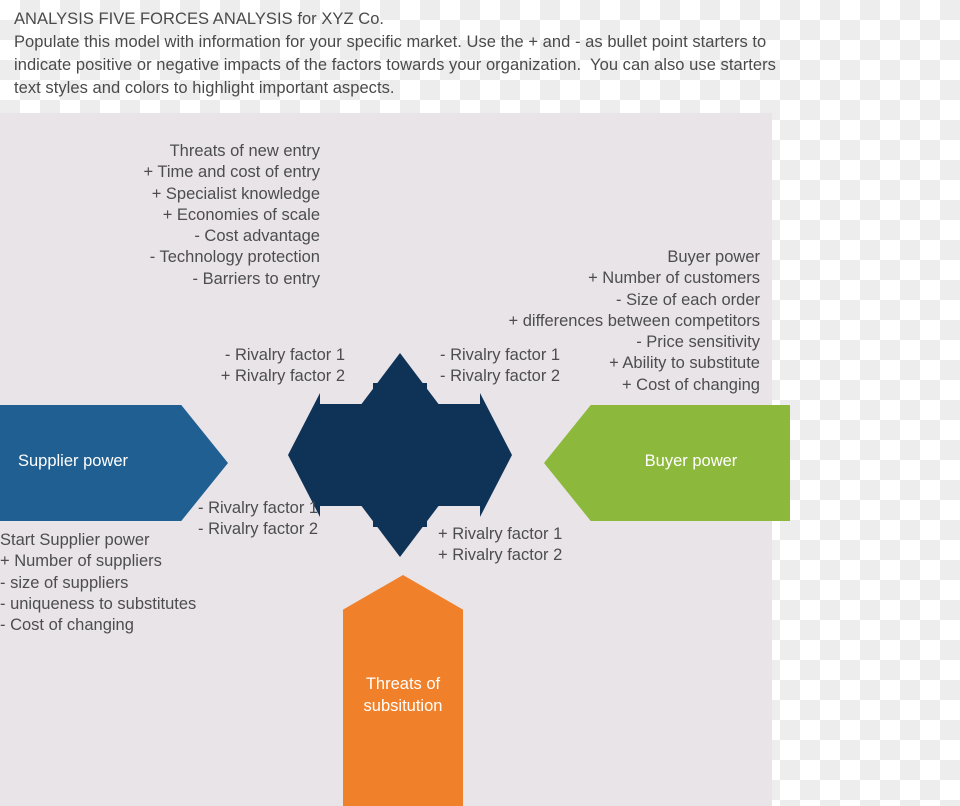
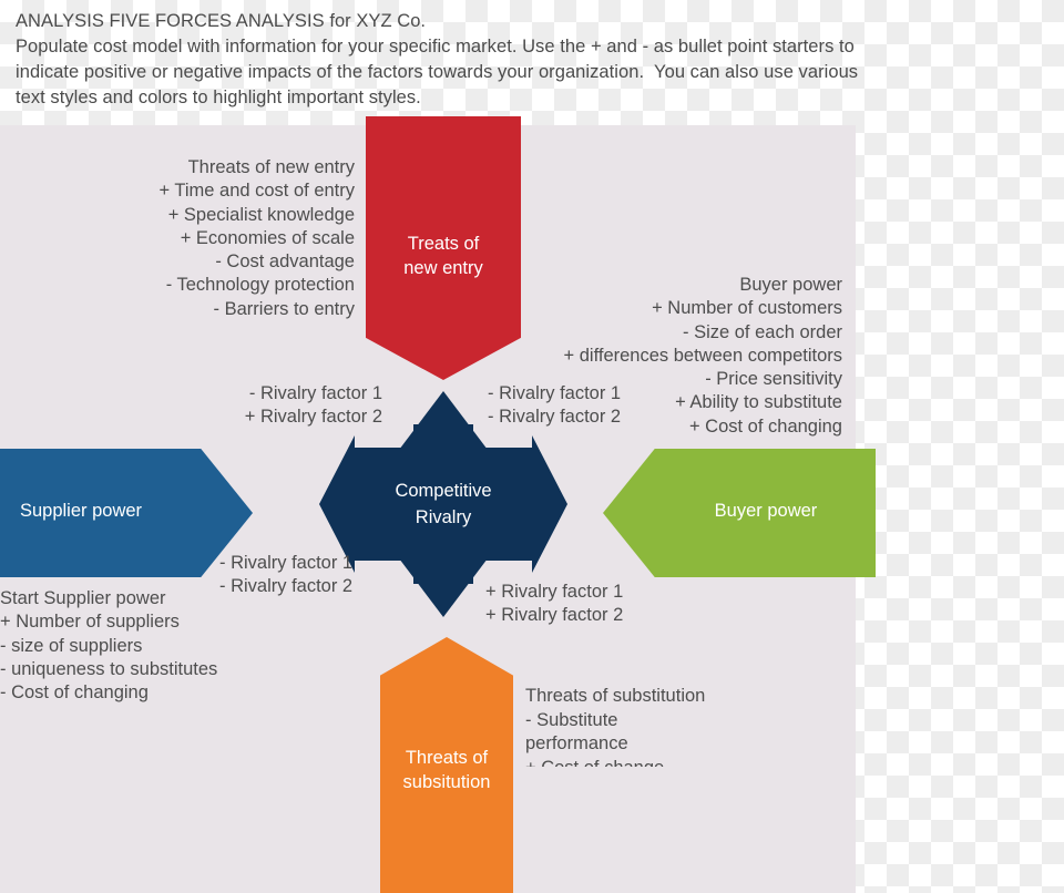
  ANALYSIS FIVE FORCES ANALYSIS for XYZ Co.
- Populate this model with information for your specific market. Use the + and - as bullet point starters to
+ Populate cost model with information for your specific market. Use the + and - as bullet point starters to
- indicate positive or negative impacts of the factors towards your organization. You can also use starters
+ indicate positive or negative impacts of the factors towards your organization. You can also use various
- text styles and colors to highlight important aspects.
+ text styles and colors to highlight important styles.
+ Treats of
+ new entry
  Threats of
  subsitution
  Supplier power
  Buyer power
+ Competitive
+ Rivalry
  Threats of new entry
  + Time and cost of entry
  + Specialist knowledge
  + Economies of scale
  - Cost advantage
  - Technology protection
  - Barriers to entry
  Start Supplier power
  + Number of suppliers
  - size of suppliers
  - uniqueness to substitutes
  - Cost of changing
  - Rivalry factor 1
  + Rivalry factor 2
  - Rivalry factor 1
  - Rivalry factor 2
  - Rivalry factor 1
  - Rivalry factor 2
  + Rivalry factor 1
  + Rivalry factor 2
+ Threats of substitution
+ - Substitute
+ performance
  Buyer power
  + Number of customers
  - Size of each order
  + differences between competitors
  - Price sensitivity
  + Ability to substitute
  + Cost of changing
